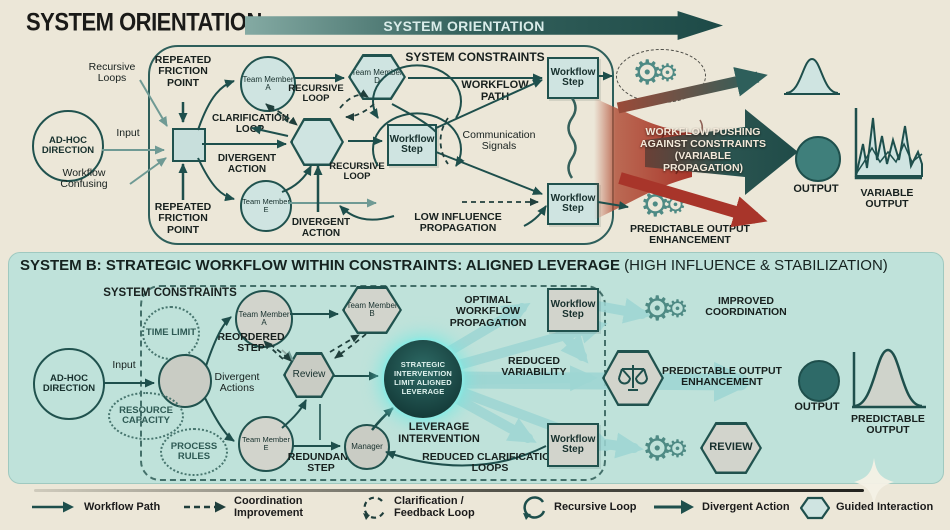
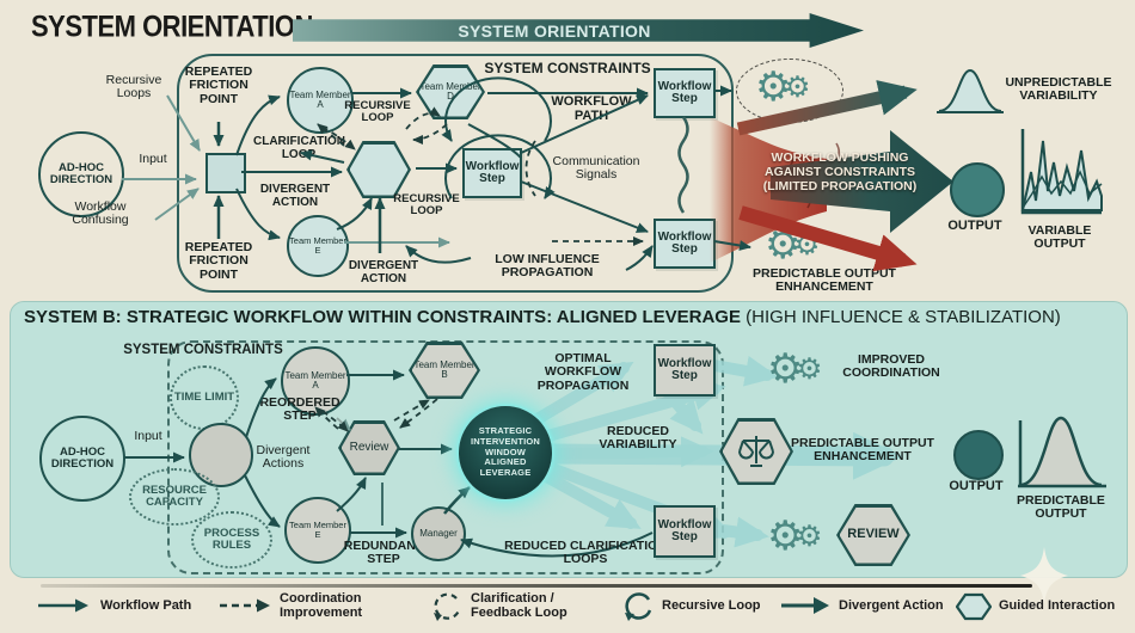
  SYSTEM ORIENTATIO
  SYSTEM ORIENTATION
  Recursive Loops
  AD-HOC DIRECTION
  Input
  Workflow Confusing
  REPEATED FRICTION POINT
  REPEATED FRICTION POINT
  Team Member A
  CLARIFICATION LO
  DIVERGENT ACTION
  Team Member E
  DIVERGENT ACTION
  RECURSIVE LOOP
  RECURSIVE LOOP
  eam Meme D
  SYSTEM CONSTRAINTS
  WORKFLOW PAT
  Workflow Step
  Communication Signals
  Workflow Step
  Workflow Step
  LOW INFLUENCE PROPAGATION
  ⚙⚙
- WORKFLOW PUSHING AGAINST CONSTRAINTS (VARIABLE PROPAGATION)
+ WORKFLOW PUSHING AGAINST CONSTRAINTS (LIMITED PROPAGATION)
+ UNPREDICTABLE VARIABILITY
  OUTPUT
  VARIABLE OUTPUT
  ⚙⚙
  PREDICTABLE OUTPUT ENHANCEMENT
  SYSTEM B: STRATEGIC WORKFLOW WITHIN CONSTRAINTS: ALIGNED LEVERAGE (HIGH INFLUENCE & STABILIZATION)
  SYSTEM CONSTRAINTS
  TIME LIMIT
  AD-HOC DIRECTION
  Input
  RESOURCE CAPACITY
  PROCESS RULES
  Team Member A
  Team Member B
  REORDERED STEP
  Review
  Divergent Actions
  Team Member E
  REDUNDAN STEP
  Manager
- STRATEGIC INTERVENTION LIMIT ALIGNED LEVERAGE
+ STRATEGIC INTERVENTION WINDOW ALIGNED LEVERAGE
- LEVERAGE INTERVENTION
  REDUCED CLARIFICATI LOOPS
  OPTIMAL WORKFLOW PROPAGATION
  REDUCED VARIABILITY
  Workflow Step
  Workflow Step
  ⚙⚙
  IMPROVED COORDINATION
  PREDICTABLE OUTPUT ENHANCEMENT
  ⚙⚙
  REVIEW
  OUTPUT
  PREDICTABLE OUTPUT
  Workflow Path
  Coordination Improvement
  Clarification / Feedback Loop
  Recursive Loop
  Divergent Action
  Guided Interaction
